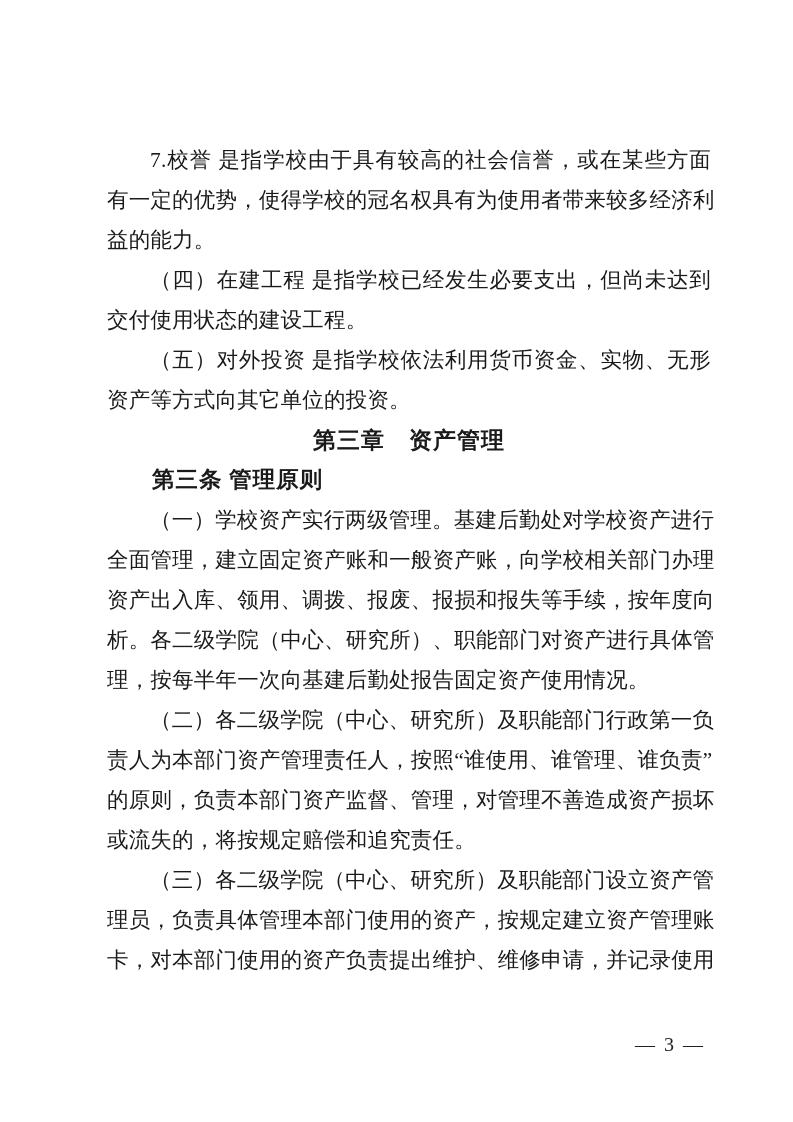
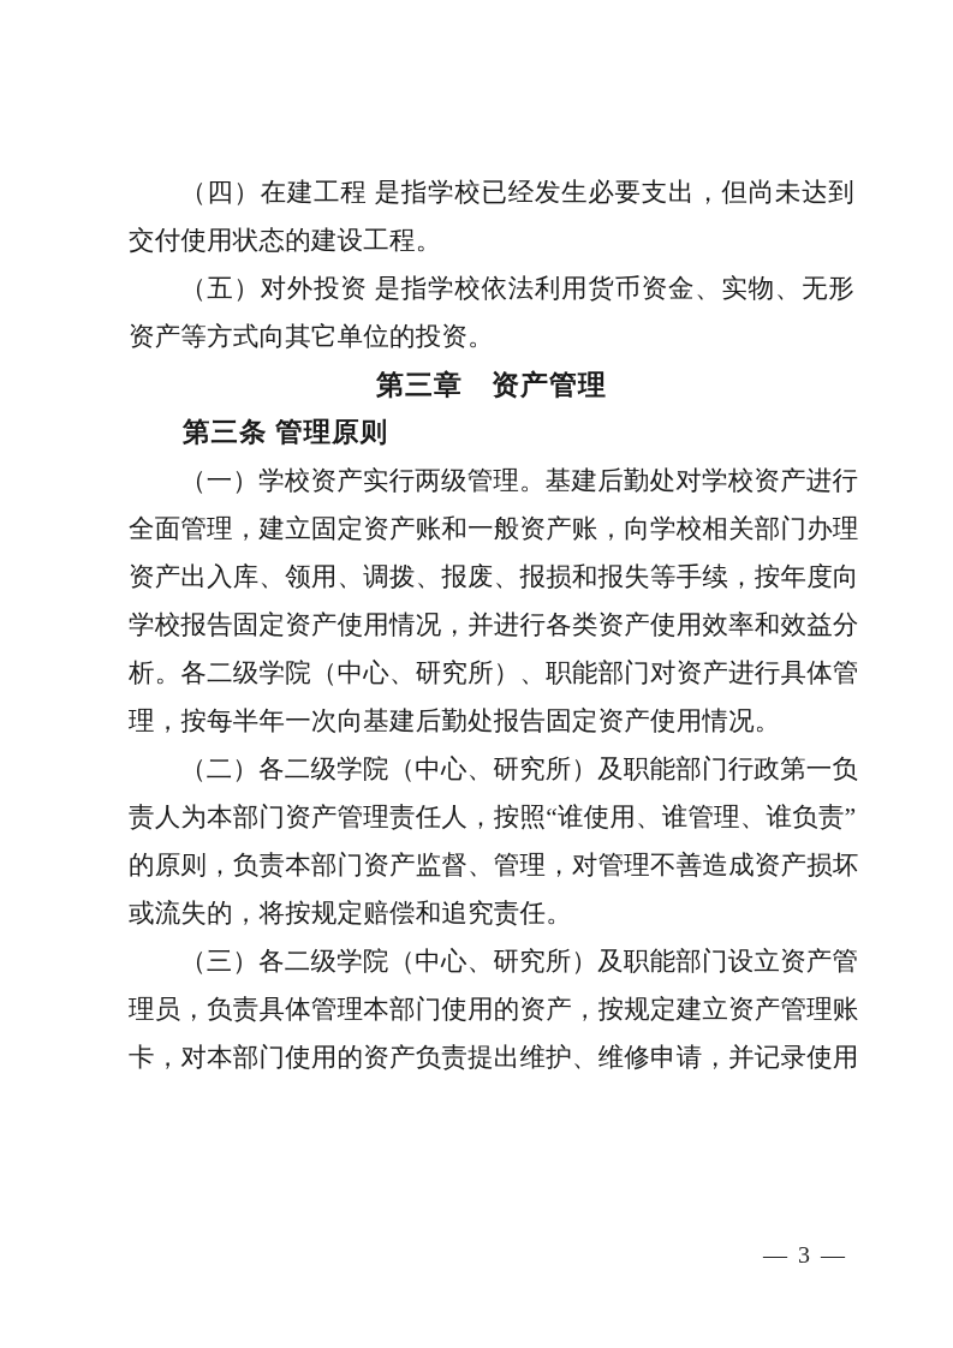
- 7.校誉 是指学校由于具有较高的社会信誉，或在某些方面
- 有一定的优势，使得学校的冠名权具有为使用者带来较多经济利
- 益的能力。
  （四）在建工程 是指学校已经发生必要支出，但尚未达到
  交付使用状态的建设工程。
  （五）对外投资 是指学校依法利用货币资金、实物、无形
  资产等方式向其它单位的投资。
  第三章 资产管理
  第三条 管理原则
  （一）学校资产实行两级管理。基建后勤处对学校资产进行
  全面管理，建立固定资产账和一般资产账，向学校相关部门办理
  资产出入库、领用、调拨、报废、报损和报失等手续，按年度向
+ 学校报告固定资产使用情况，并进行各类资产使用效率和效益分
  析。各二级学院（中心、研究所）、职能部门对资产进行具体管
  理，按每半年一次向基建后勤处报告固定资产使用情况。
  （二）各二级学院（中心、研究所）及职能部门行政第一负
  责人为本部门资产管理责任人，按照“谁使用、谁管理、谁负责”
  的原则，负责本部门资产监督、管理，对管理不善造成资产损坏
  或流失的，将按规定赔偿和追究责任。
  （三）各二级学院（中心、研究所）及职能部门设立资产管
  理员，负责具体管理本部门使用的资产，按规定建立资产管理账
  卡，对本部门使用的资产负责提出维护、维修申请，并记录使用
  — 3 —
